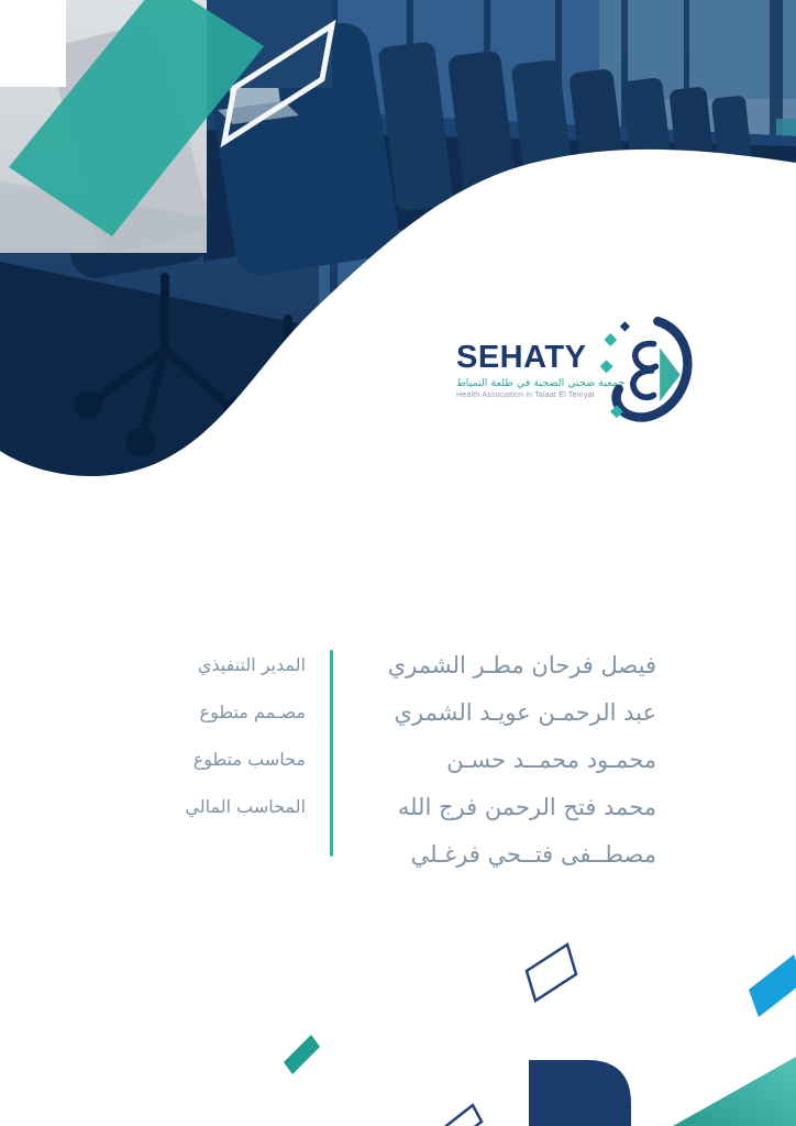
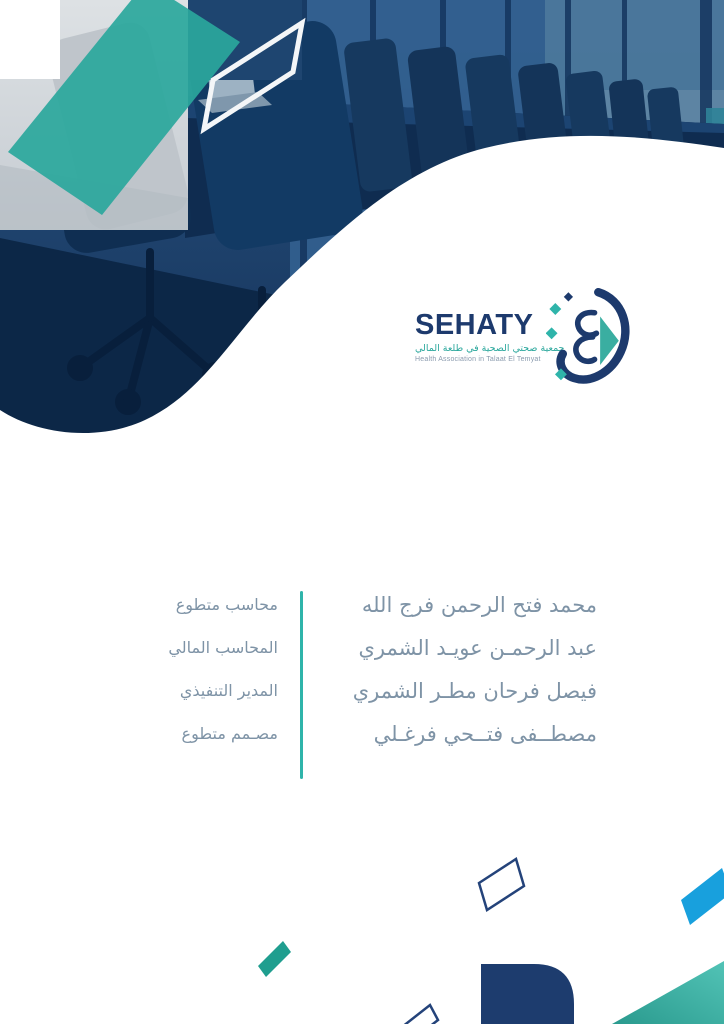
  SEHATY
- جمعية صحتي الصحية في طلعة التمياط
+ جمعية صحتي الصحية في طلعة المالي
- فيصل فرحان مطـر الشمري
+ محمد فتح الرحمن فرج الله
  عبد الرحمـن عويـد الشمري
- محمـود محمــد حسـن
- محمد فتح الرحمن فرج الله
+ فيصل فرحان مطـر الشمري
  مصطــفى فتــحي فرغـلي
- المدير التنفيذي
+ محاسب متطوع
- مصـمم متطوع
+ المحاسب المالي
- محاسب متطوع
+ المدير التنفيذي
- المحاسب المالي
+ مصـمم متطوع
